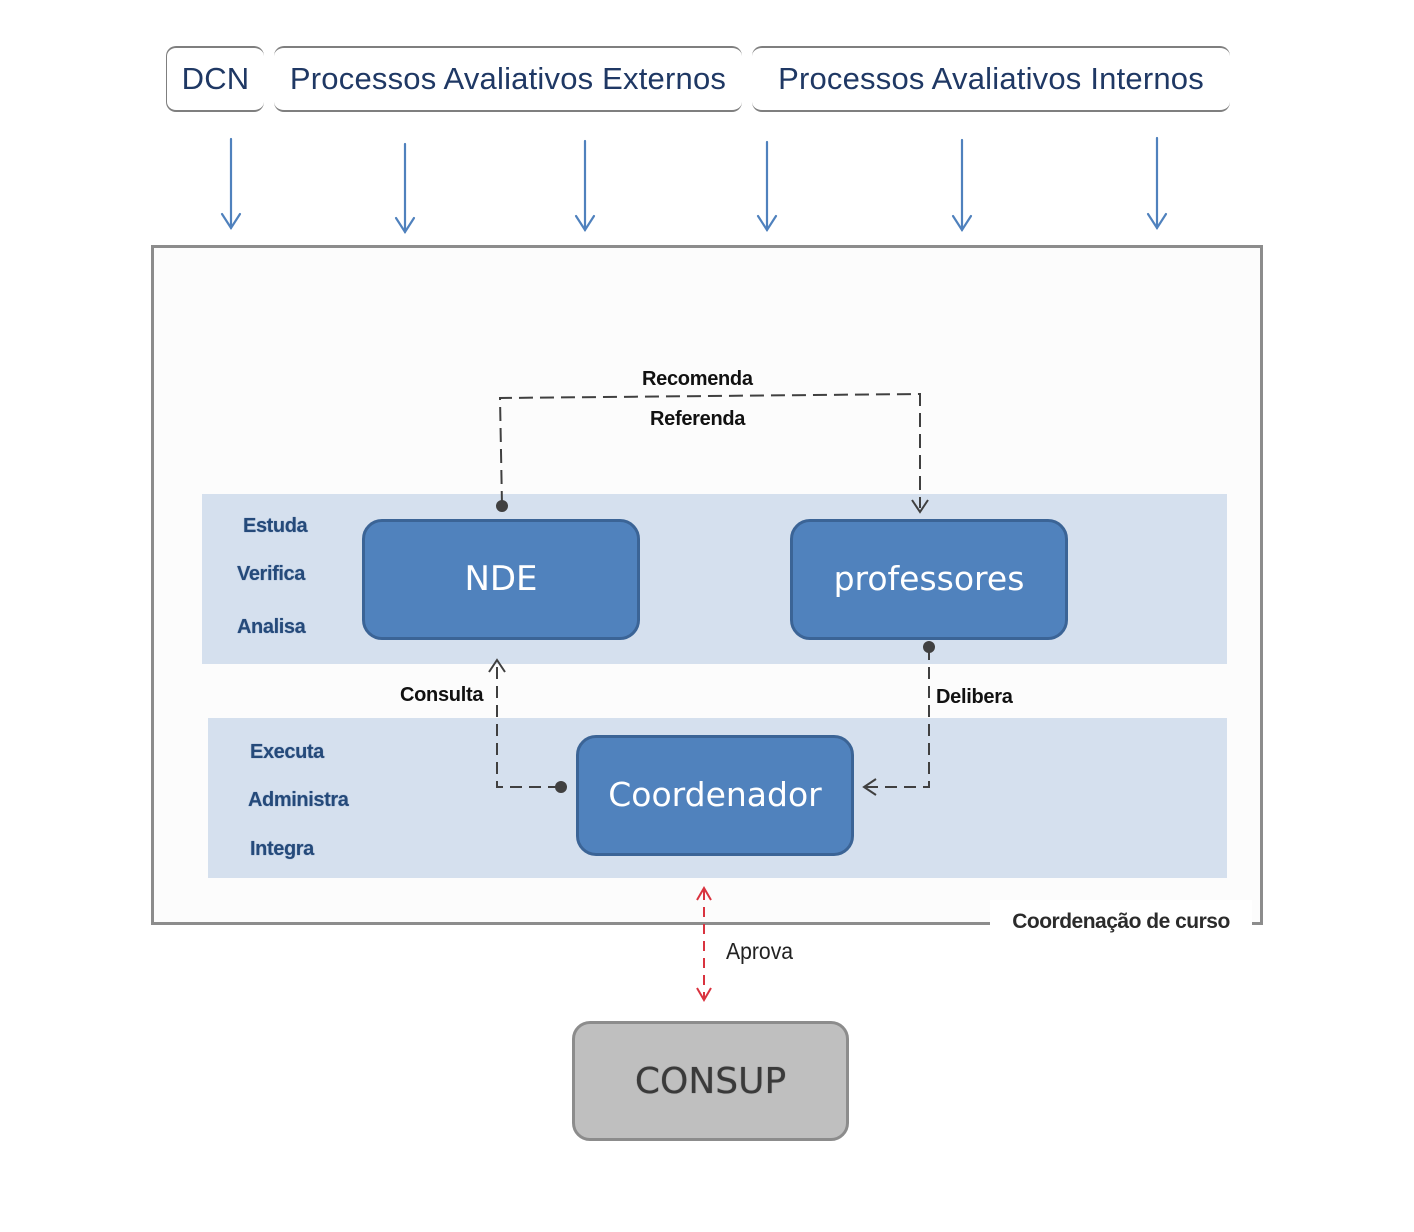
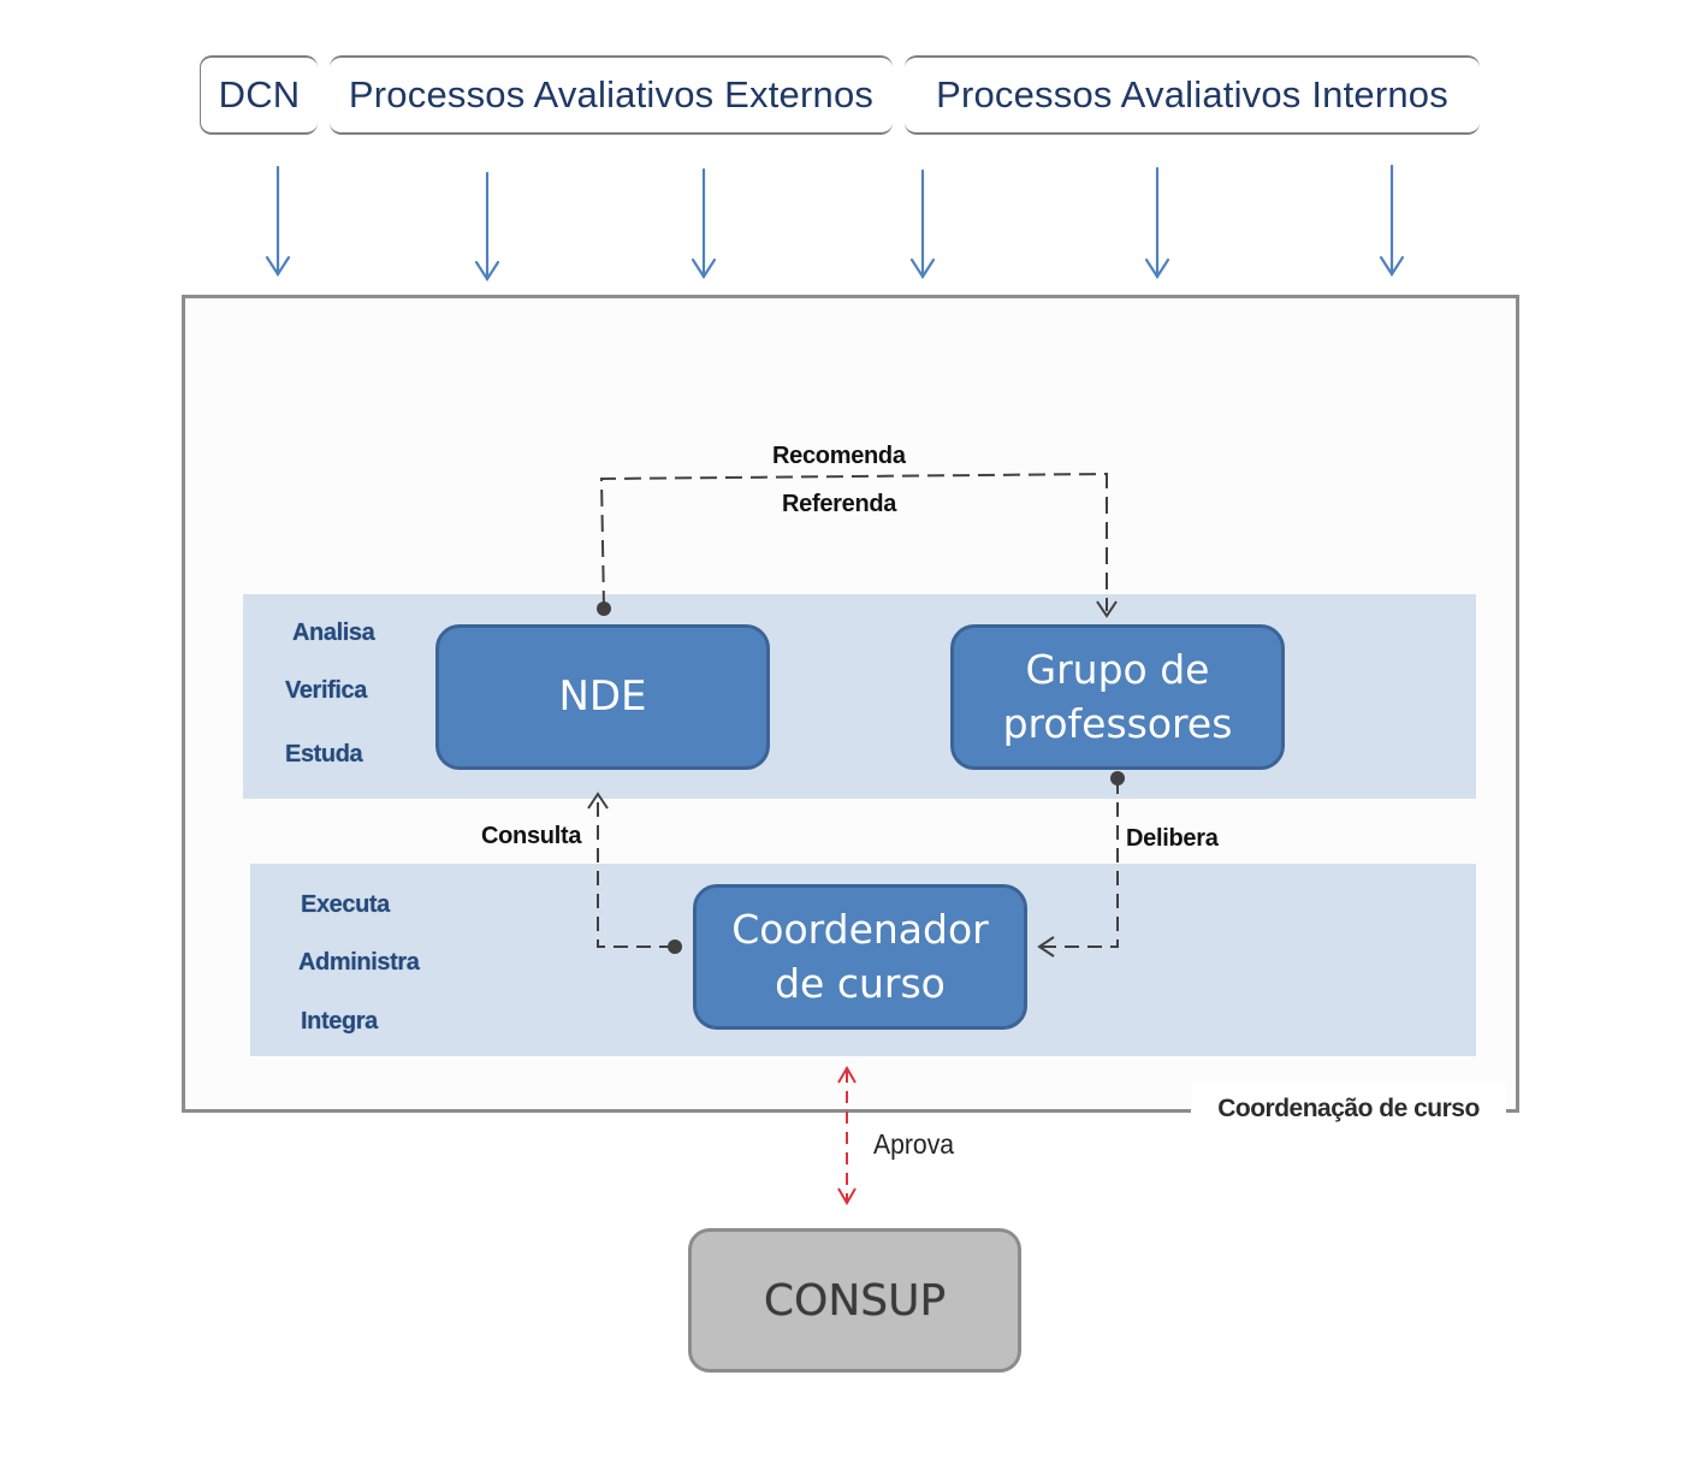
  DCN
  Processos Avaliativos Externos
  Processos Avaliativos Internos
- Estuda
+ Analisa
  Verifica
- Analisa
+ Estuda
  Executa
  Administra
  Integra
  NDE
+ Grupo de
  professores
  Coordenador
+ de curso
  Coordenação de curso
  CONSUP
  Recomenda
  Referenda
  Consulta
  Delibera
  Aprova
